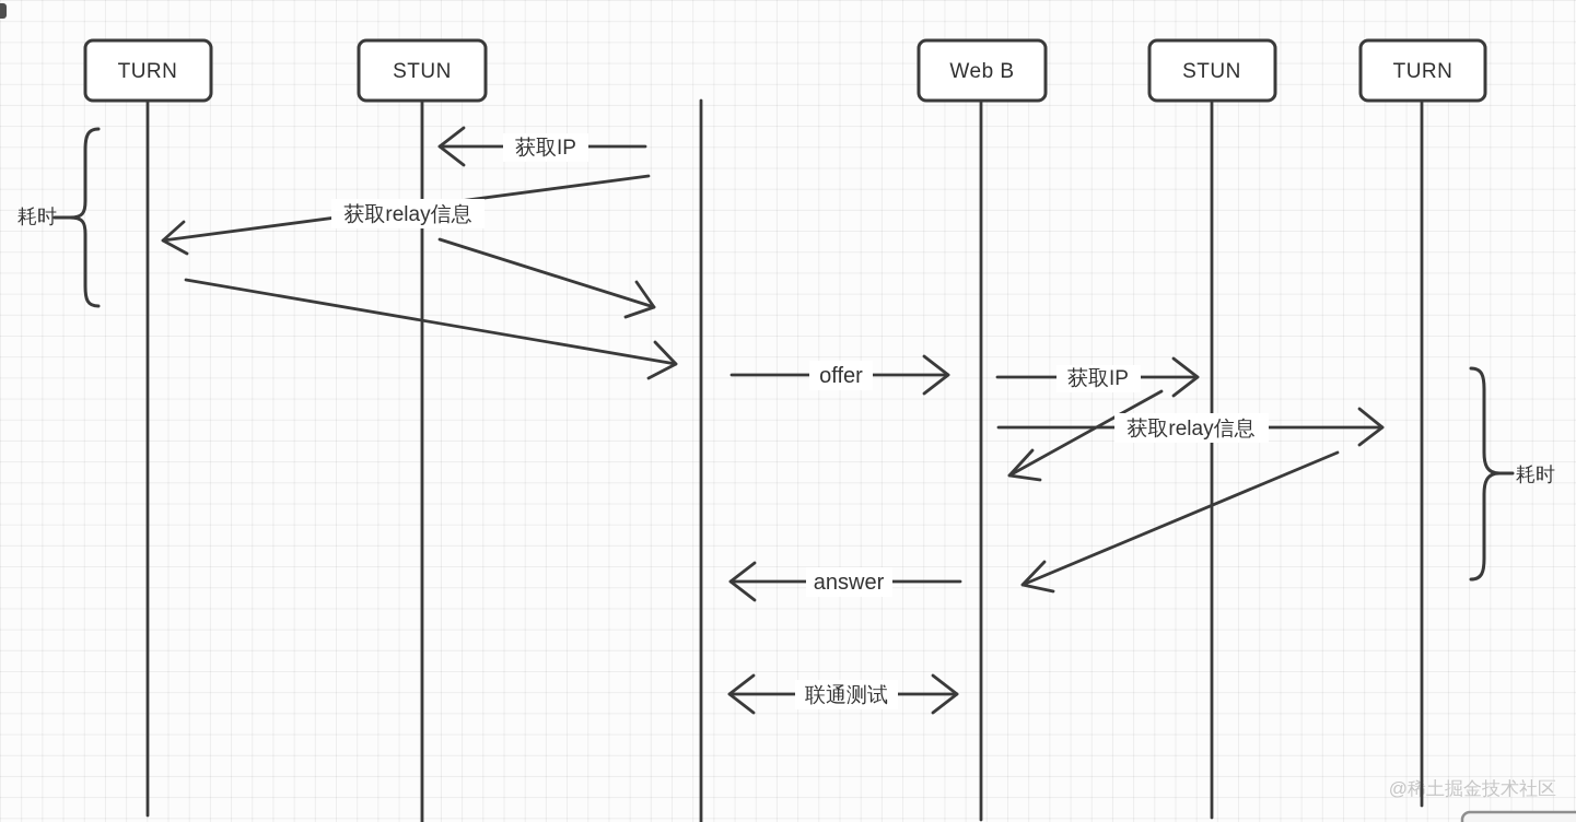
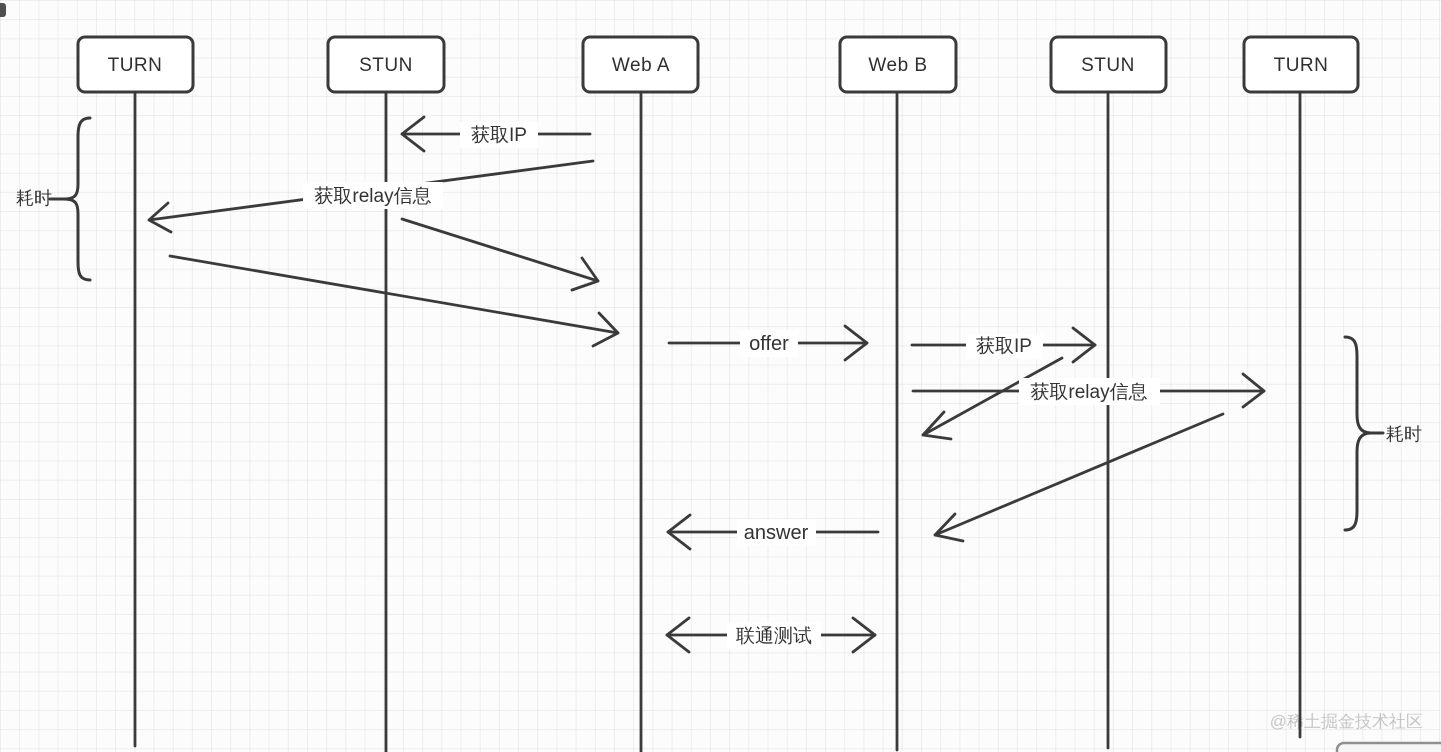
  @稀土掘金技术社区
  TURN
  STUN
+ Web A
  Web B
  STUN
  TURN
  获取IP
  获取relay信息
  offer
  获取IP
  获取relay信息
  answer
  联通测试
  耗时
  耗时
